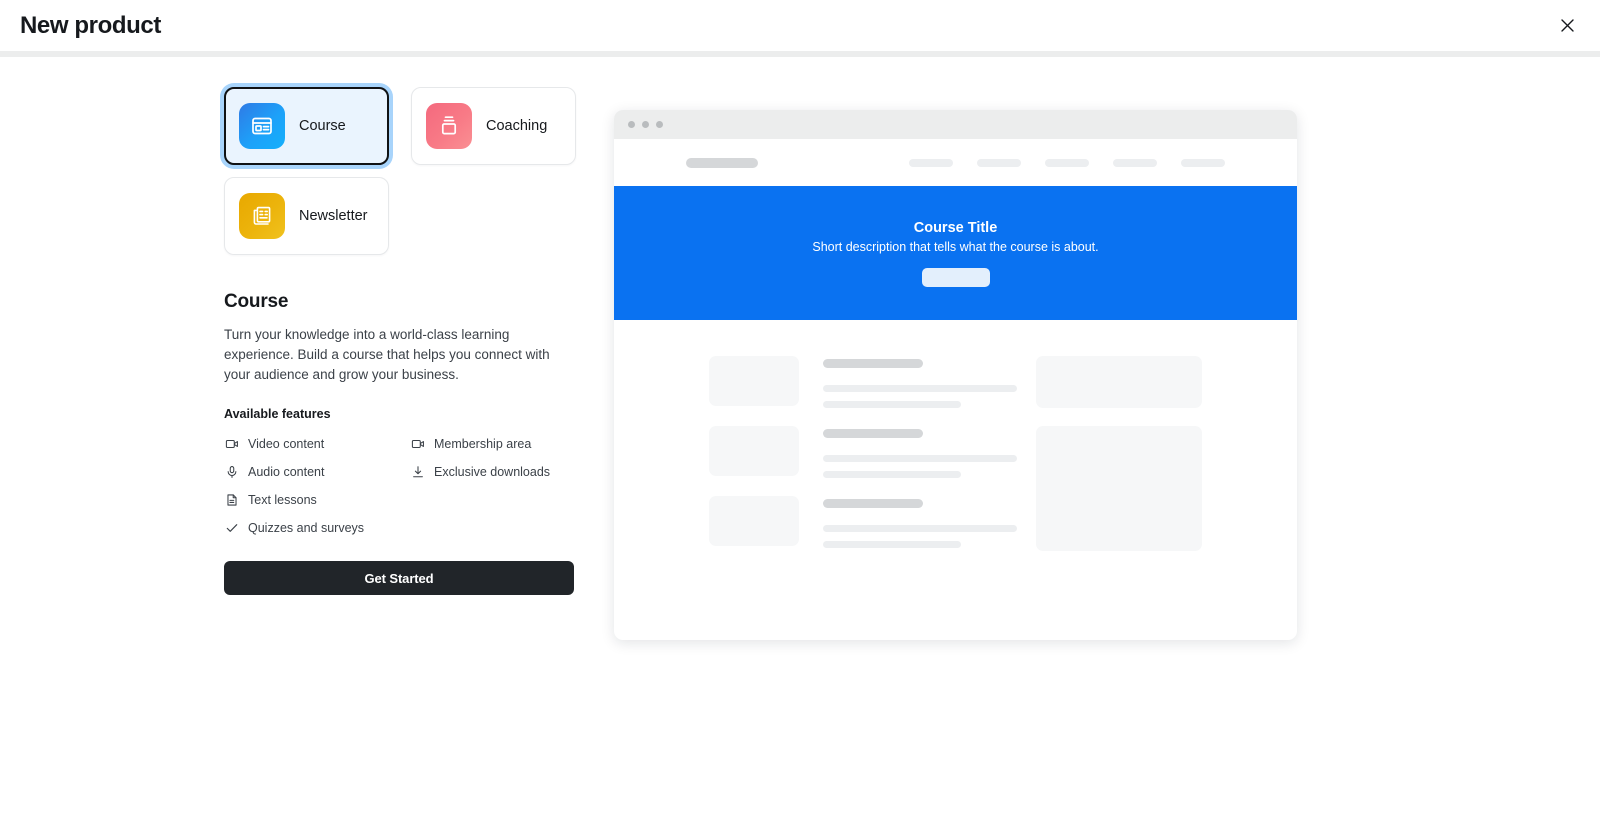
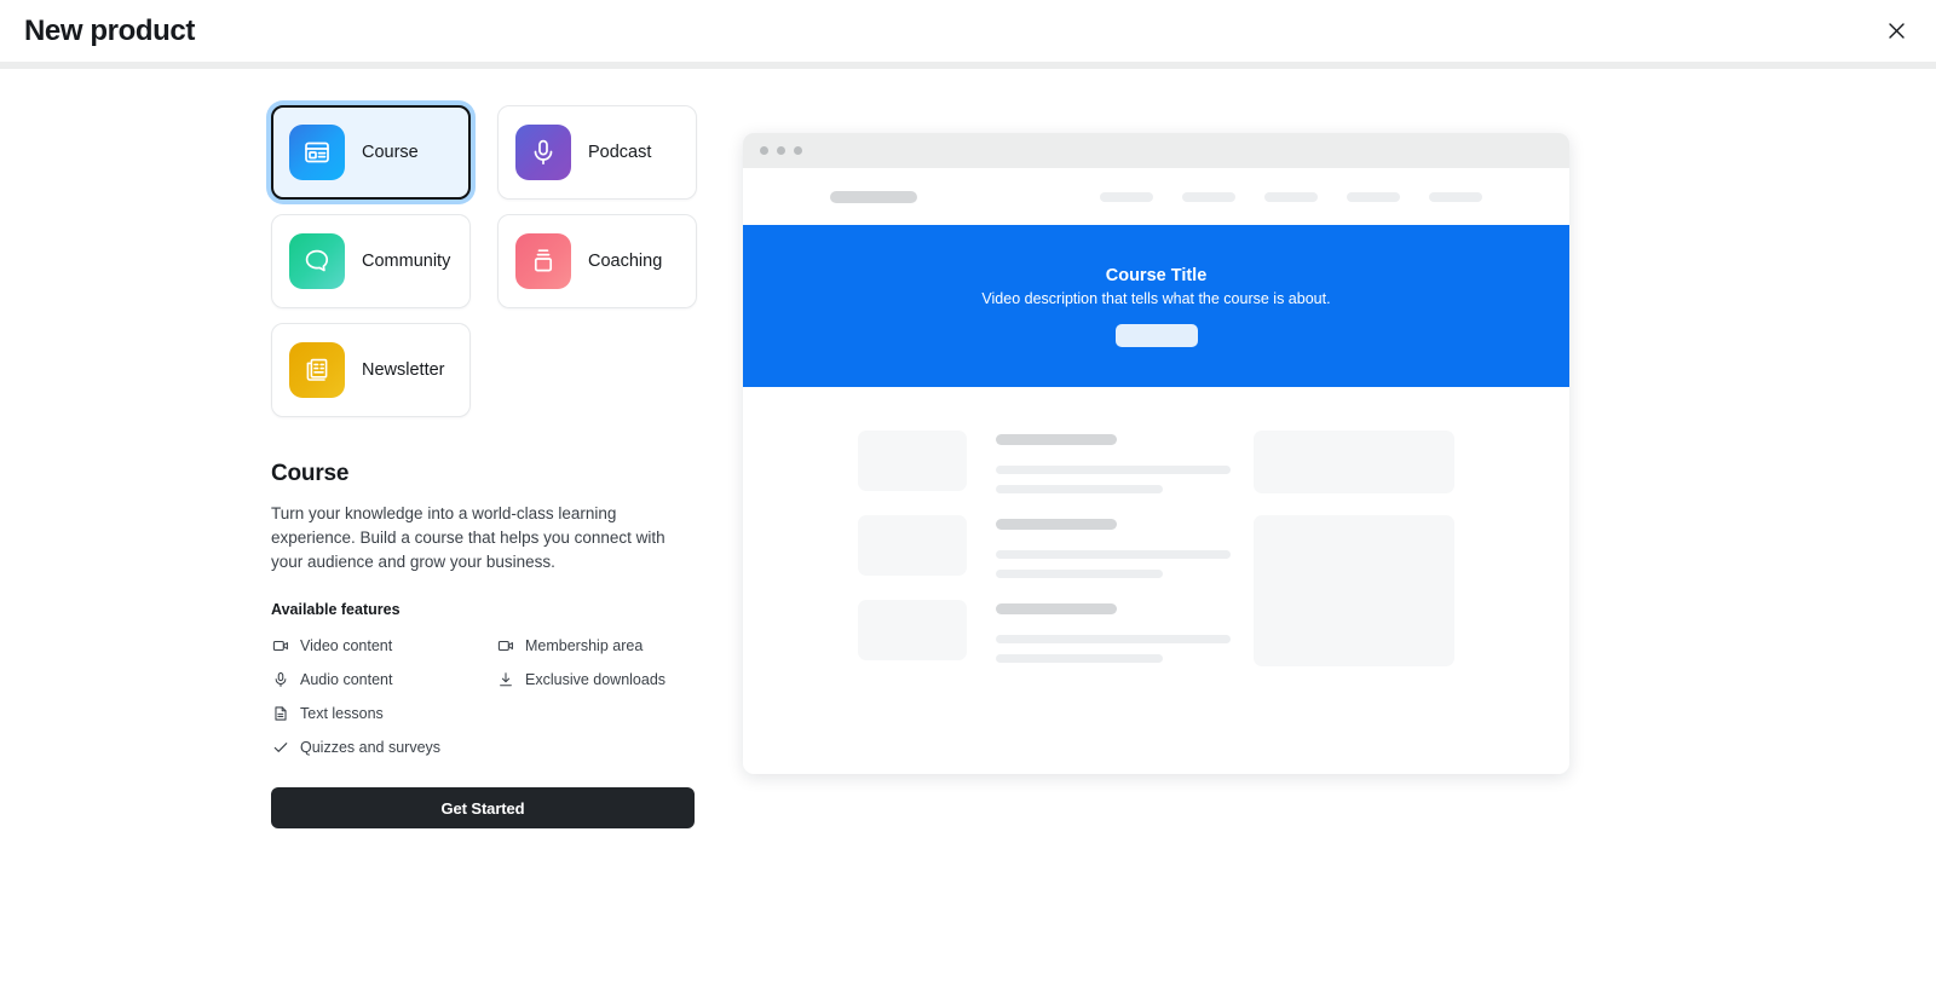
  New product
  Course
+ Podcast
+ Community
  Coaching
  Newsletter
  Course
  Turn your knowledge into a world-class learning experience. Build a course that helps you connect with your audience and grow your business.
  Available features
  Video content
  Membership area
  Audio content
  Exclusive downloads
  Text lessons
  Quizzes and surveys
  Get Started
  Course Title
- Short description that tells what the course is about.
+ Video description that tells what the course is about.
